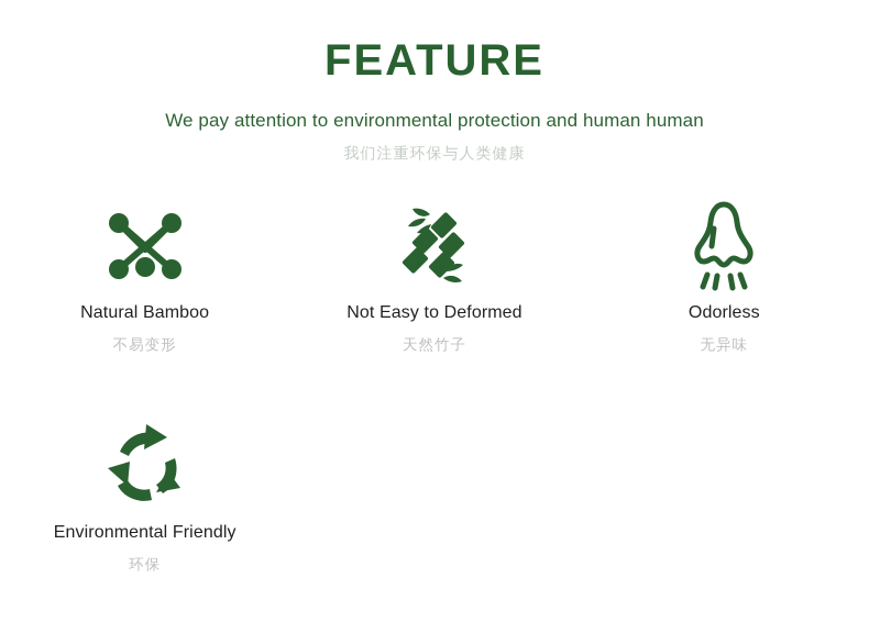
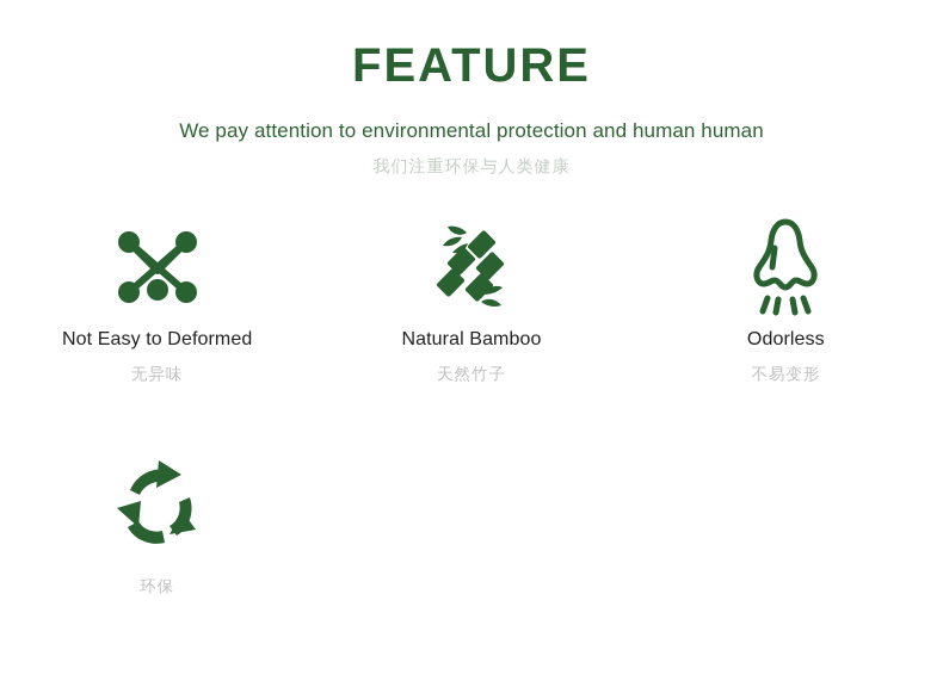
  FEATURE
  We pay attention to environmental protection and human human
  我们注重环保与人类健康
- Natural Bamboo
+ Not Easy to Deformed
- 不易变形
+ 无异味
- Not Easy to Deformed
+ Natural Bamboo
  天然竹子
  Odorless
- 无异味
+ 不易变形
- Environmental Friendly
  环保
